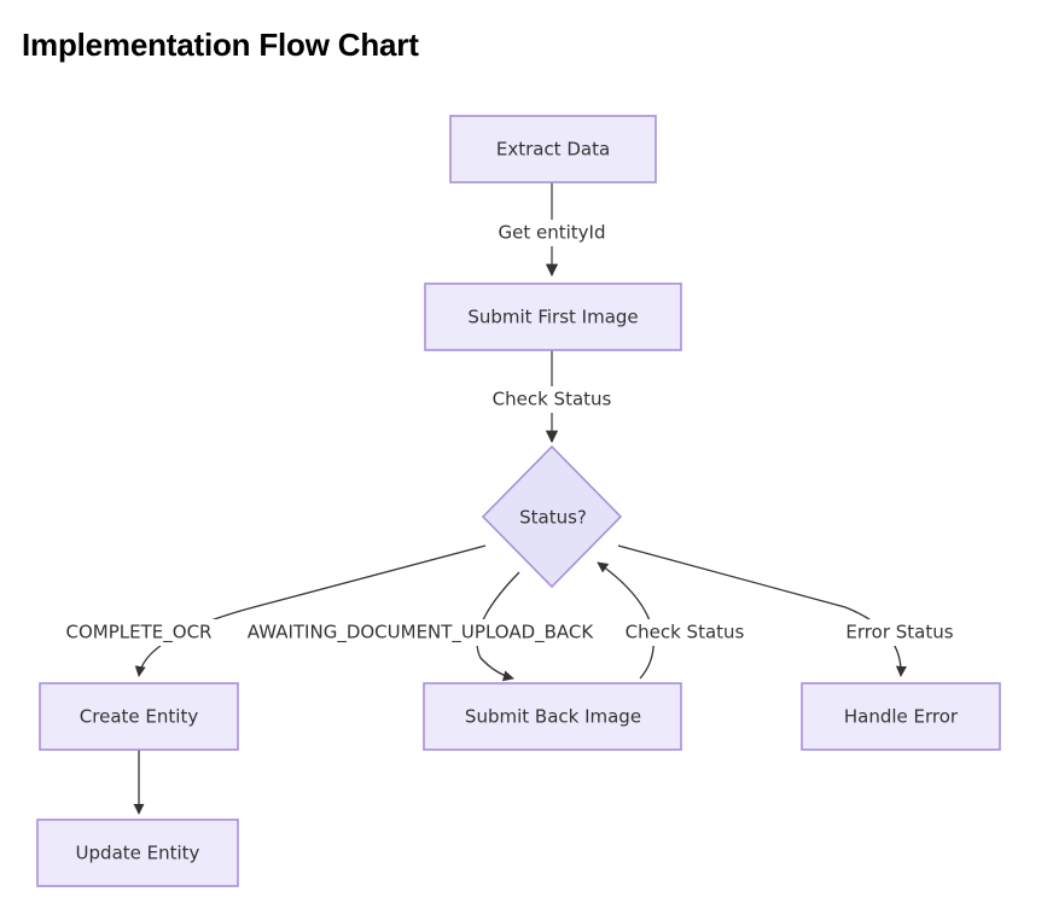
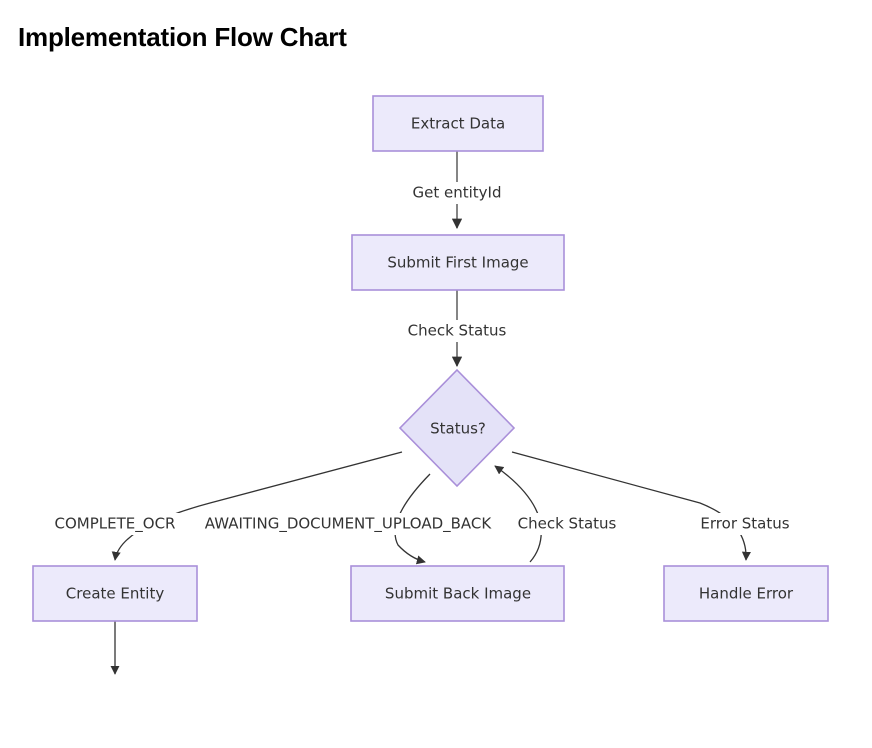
  Implementation Flow Chart
  Get entityId
  Check Status
  COMPLETE_OCR
  AWAITING_DOCUMENT_UPLOAD_BACK
  Check Status
  Error Status
  Extract Data
  Submit First Image
  Status?
  Create Entity
  Submit Back Image
  Handle Error
- Update Entity
